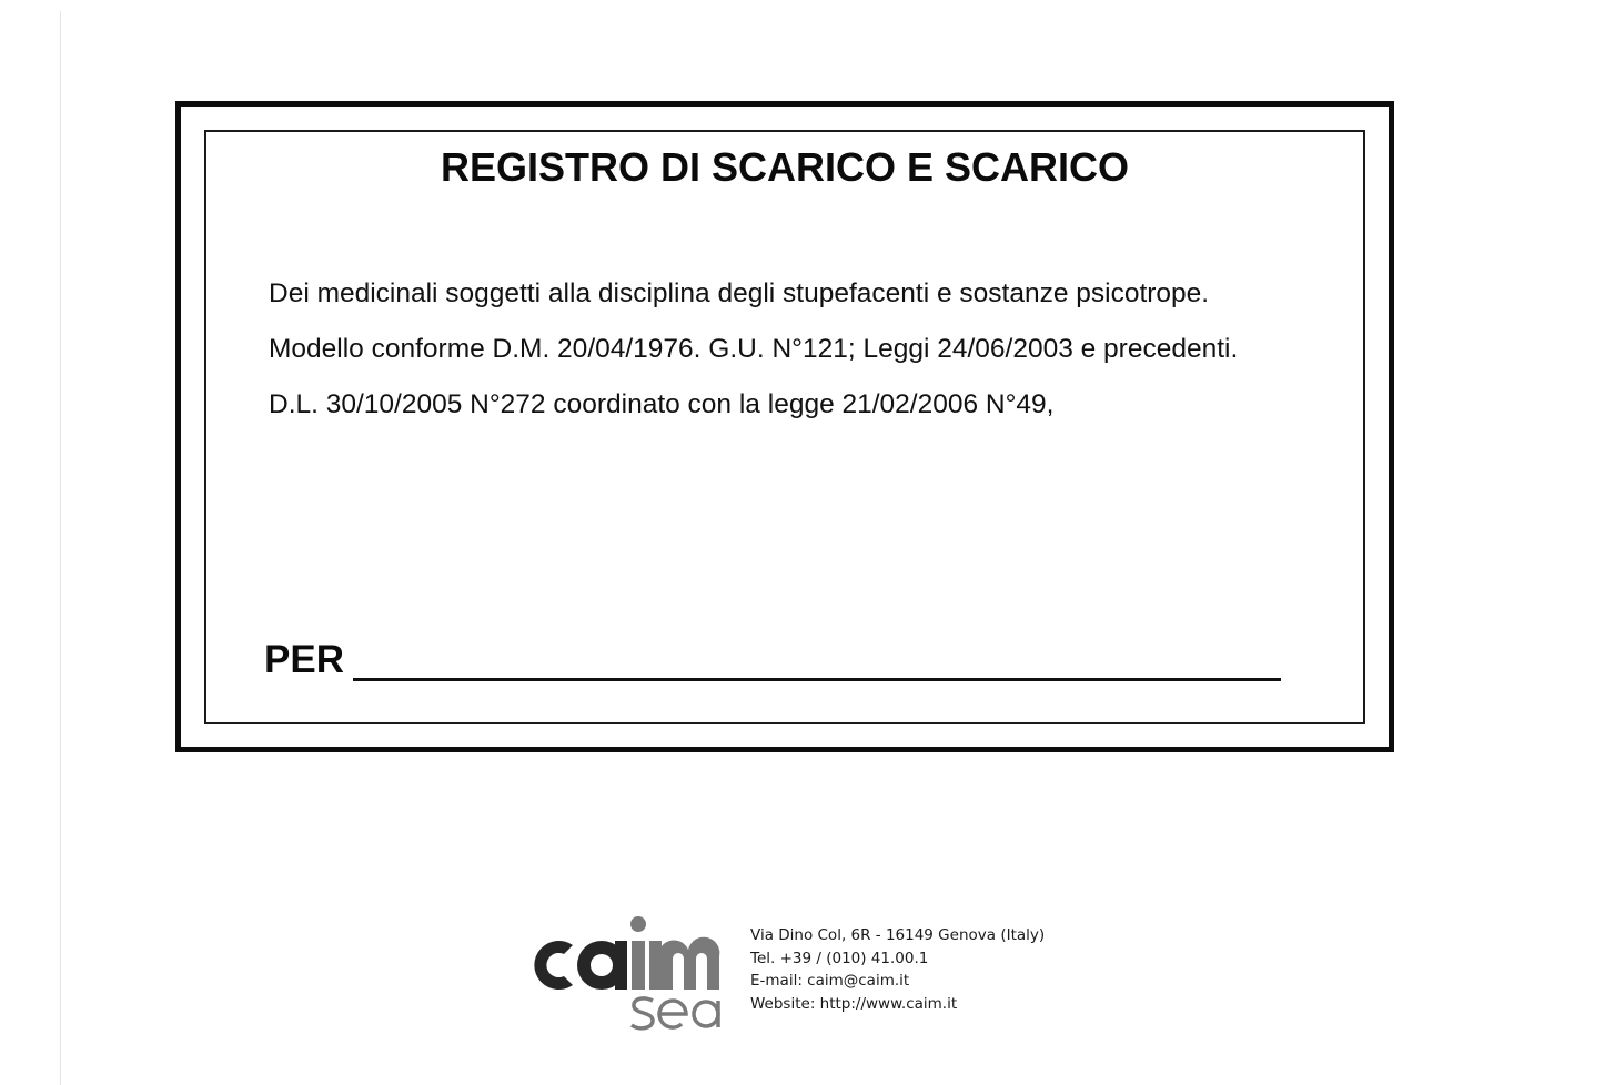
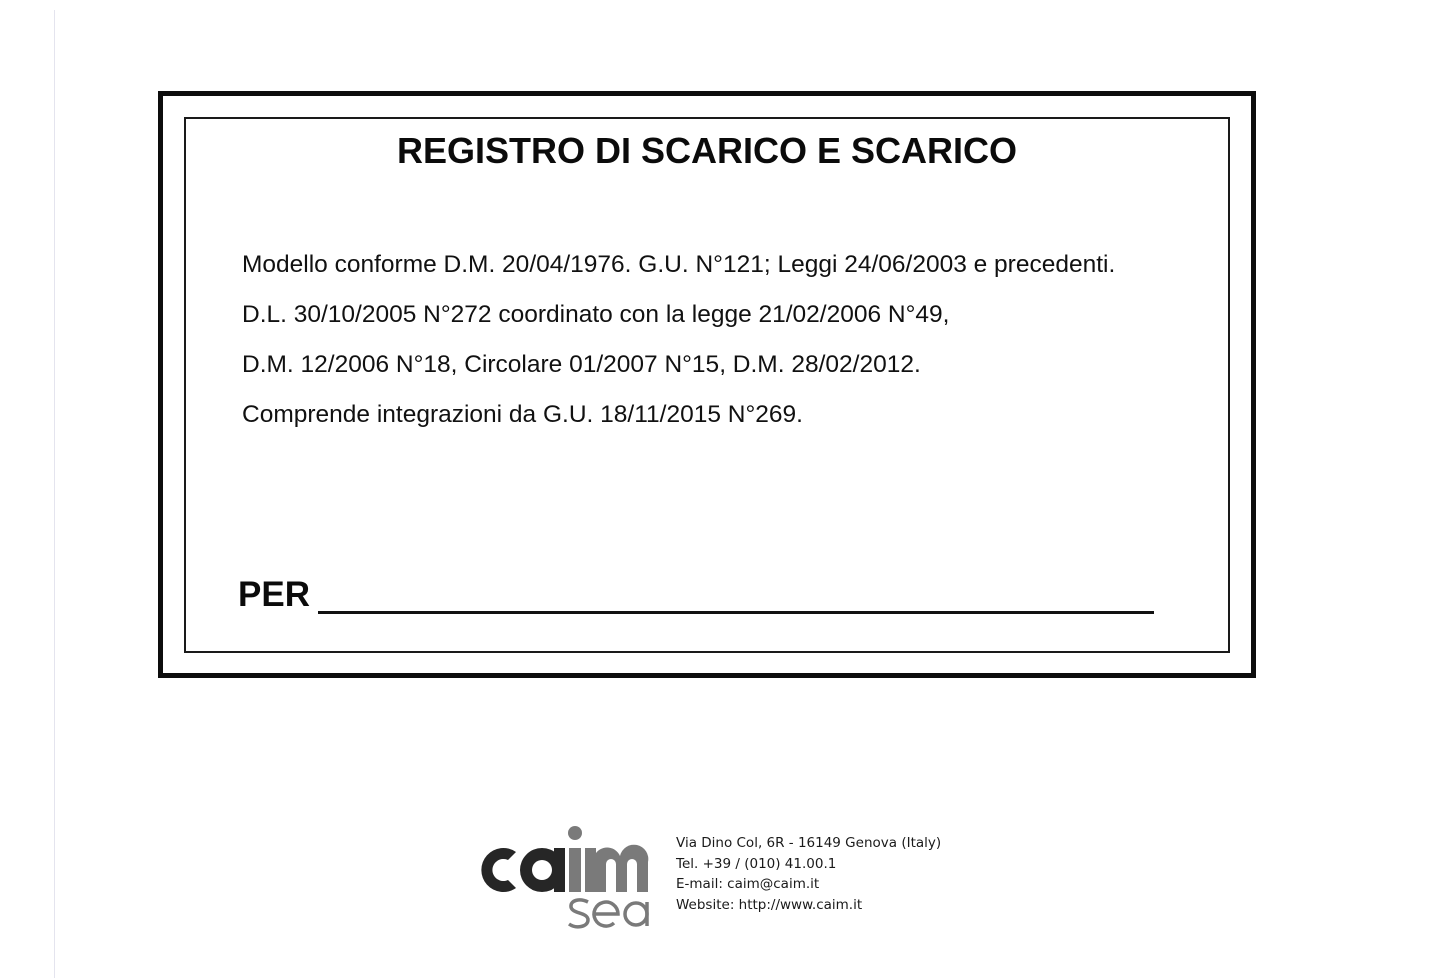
  REGISTRO DI SCARICO E SCARICO
- Dei medicinali soggetti alla disciplina degli stupefacenti e sostanze psicotrope.
  Modello conforme D.M. 20/04/1976. G.U. N°121; Leggi 24/06/2003 e precedenti.
  D.L. 30/10/2005 N°272 coordinato con la legge 21/02/2006 N°49,
+ D.M. 12/2006 N°18, Circolare 01/2007 N°15, D.M. 28/02/2012.
+ Comprende integrazioni da G.U. 18/11/2015 N°269.
  PER
  Via Dino Col, 6R - 16149 Genova (Italy)
  Tel. +39 / (010) 41.00.1
  E-mail: caim@caim.it
  Website: http://www.caim.it
